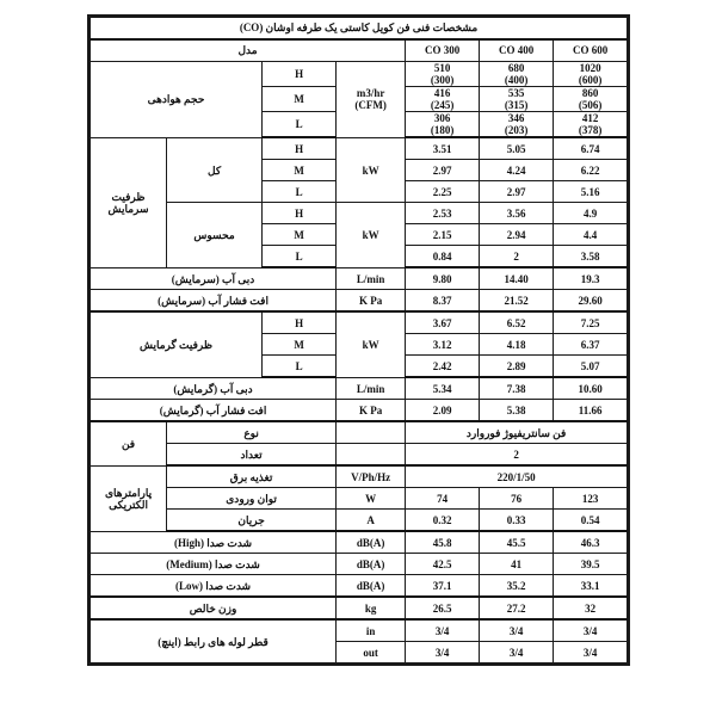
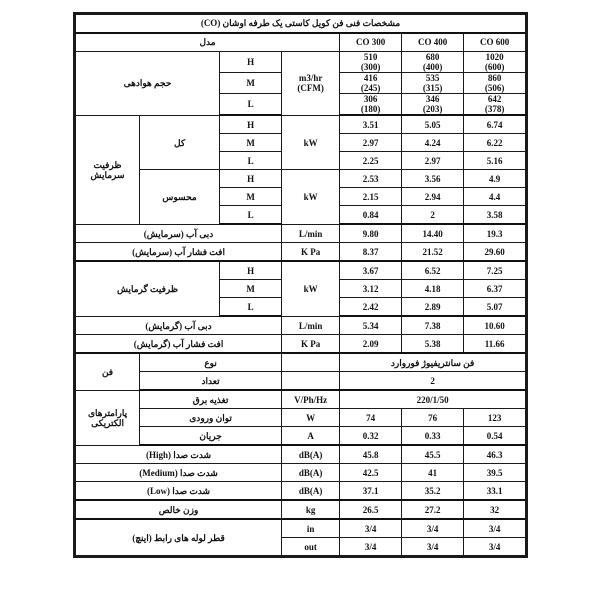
  مشخصات فنی فن کویل کاستی یک طرفه اوشان (CO)
  CO 600	CO 400	CO 300	مدل
  1020 (600)	680 (400)	510 (300)	m3/hr (CFM)	H	حجم هوادهی
  860 (506)	535 (315)	416 (245)	M
- 412 (378)	346 (203)	306 (180)	L
+ 642 (378)	346 (203)	306 (180)	L
  6.74	5.05	3.51	kW	H	کل	ظرفیت سرمایش
  6.22	4.24	2.97	M
  5.16	2.97	2.25	L
  4.9	3.56	2.53	kW	H	محسوس
  4.4	2.94	2.15	M
  3.58	2	0.84	L
  19.3	14.40	9.80	L/min	دبی آب (سرمایش)
  29.60	21.52	8.37	K Pa	افت فشار آب (سرمایش)
  7.25	6.52	3.67	kW	H	ظرفیت گرمایش
  6.37	4.18	3.12	M
  5.07	2.89	2.42	L
  10.60	7.38	5.34	L/min	دبی آب (گرمایش)
  11.66	5.38	2.09	K Pa	افت فشار آب (گرمایش)
  فن سانتریفیوژ فوروارد		نوع	فن
  2		تعداد
  220/1/50	V/Ph/Hz	تغذیه برق	پارامترهای الکتریکی
  123	76	74	W	توان ورودی
  0.54	0.33	0.32	A	جریان
  46.3	45.5	45.8	(A)dB	شدت صدا (High)
  39.5	41	42.5	(A)dB	شدت صدا (Medium)
  33.1	35.2	37.1	(A)dB	شدت صدا (Low)
  32	27.2	26.5	kg	وزن خالص
  3/4	3/4	3/4	in	قطر لوله های رابط (اینچ)
  3/4	3/4	3/4	out
